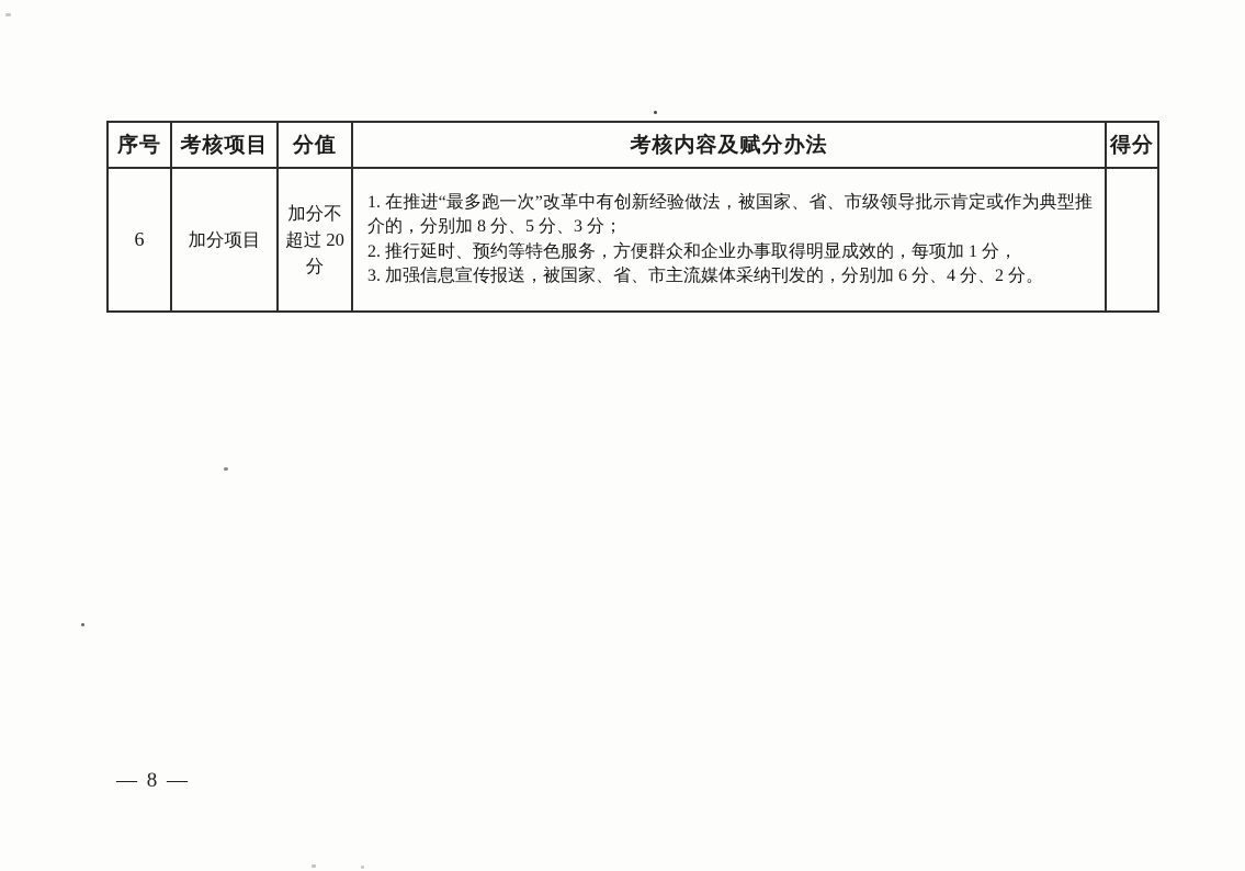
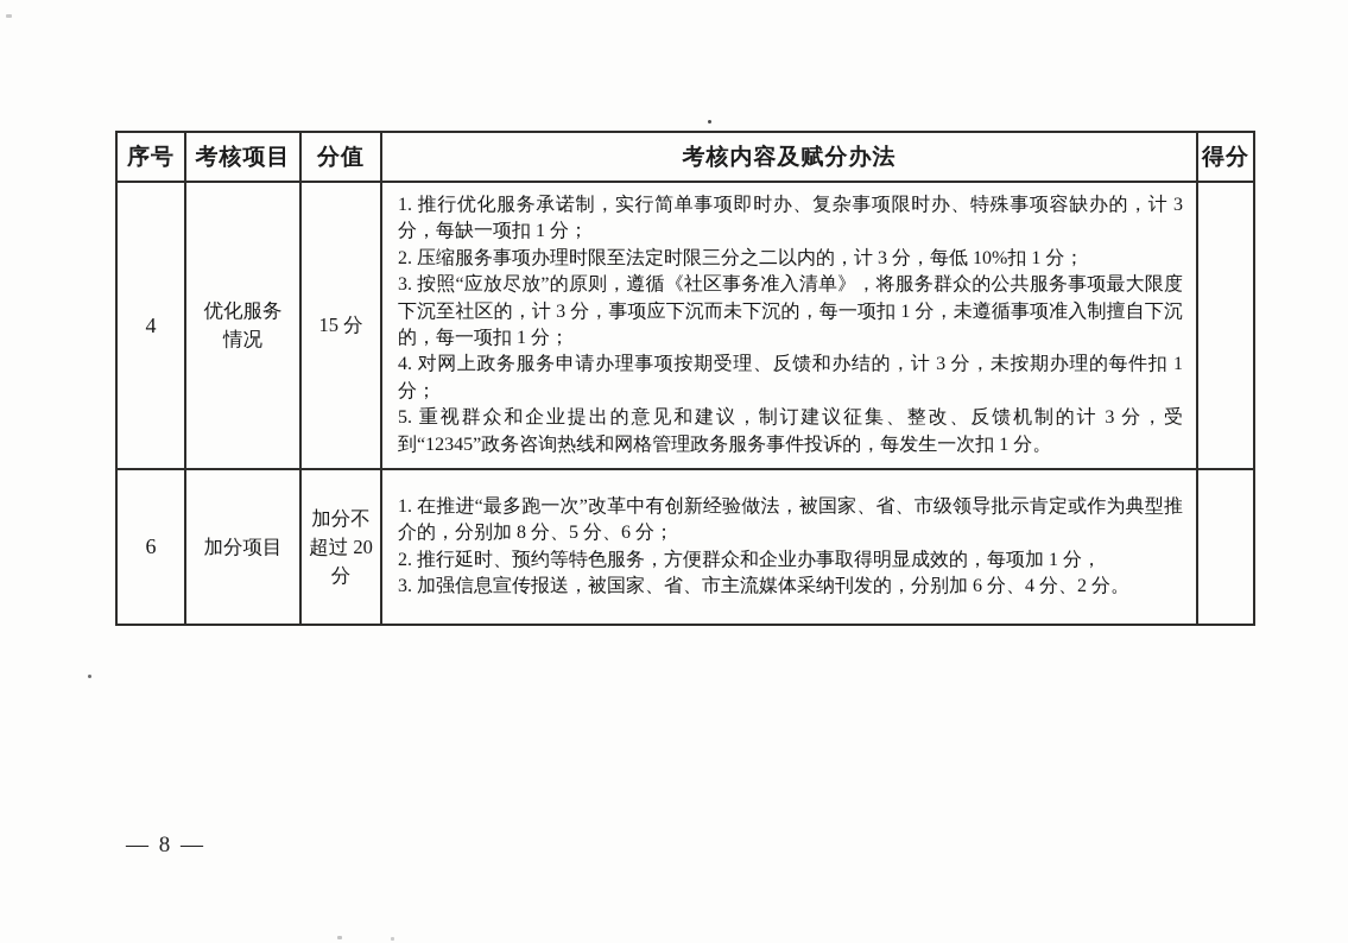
  序号	考核项目	分值	考核内容及赋分办法	得分
+ 4	优化服务 情况	15 分	1. 推行优化服务承诺制，实行简单事项即时办、复杂事项限时办、特殊事项容缺办的，计 3 分，每缺一项扣 1 分； 2. 压缩服务事项办理时限至法定时限三分之二以内的，计 3 分，每低 10%扣 1 分； 3. 按照“应放尽放”的原则，遵循《社区事务准入清单》，将服务群众的公共服务事项最大限度下沉至社区的，计 3 分，事项应下沉而未下沉的，每一项扣 1 分，未遵循事项准入制擅自下沉的，每一项扣 1 分； 4. 对网上政务服务申请办理事项按期受理、反馈和办结的，计 3 分，未按期办理的每件扣 1 分； 5. 重视群众和企业提出的意见和建议，制订建议征集、整改、反馈机制的计 3 分，受到“12345”政务咨询热线和网格管理政务服务事件投诉的，每发生一次扣 1 分。
- 6	加分项目	加分不超过 20 分	1. 在推进“最多跑一次”改革中有创新经验做法，被国家、省、市级领导批示肯定或作为典型推介的，分别加 8 分、5 分、3 分； 2. 推行延时、预约等特色服务，方便群众和企业办事取得明显成效的，每项加 1 分， 3. 加强信息宣传报送，被国家、省、市主流媒体采纳刊发的，分别加 6 分、4 分、2 分。
+ 6	加分项目	加分不超过 20 分	1. 在推进“最多跑一次”改革中有创新经验做法，被国家、省、市级领导批示肯定或作为典型推介的，分别加 8 分、5 分、6 分； 2. 推行延时、预约等特色服务，方便群众和企业办事取得明显成效的，每项加 1 分， 3. 加强信息宣传报送，被国家、省、市主流媒体采纳刊发的，分别加 6 分、4 分、2 分。
  — 8 —
